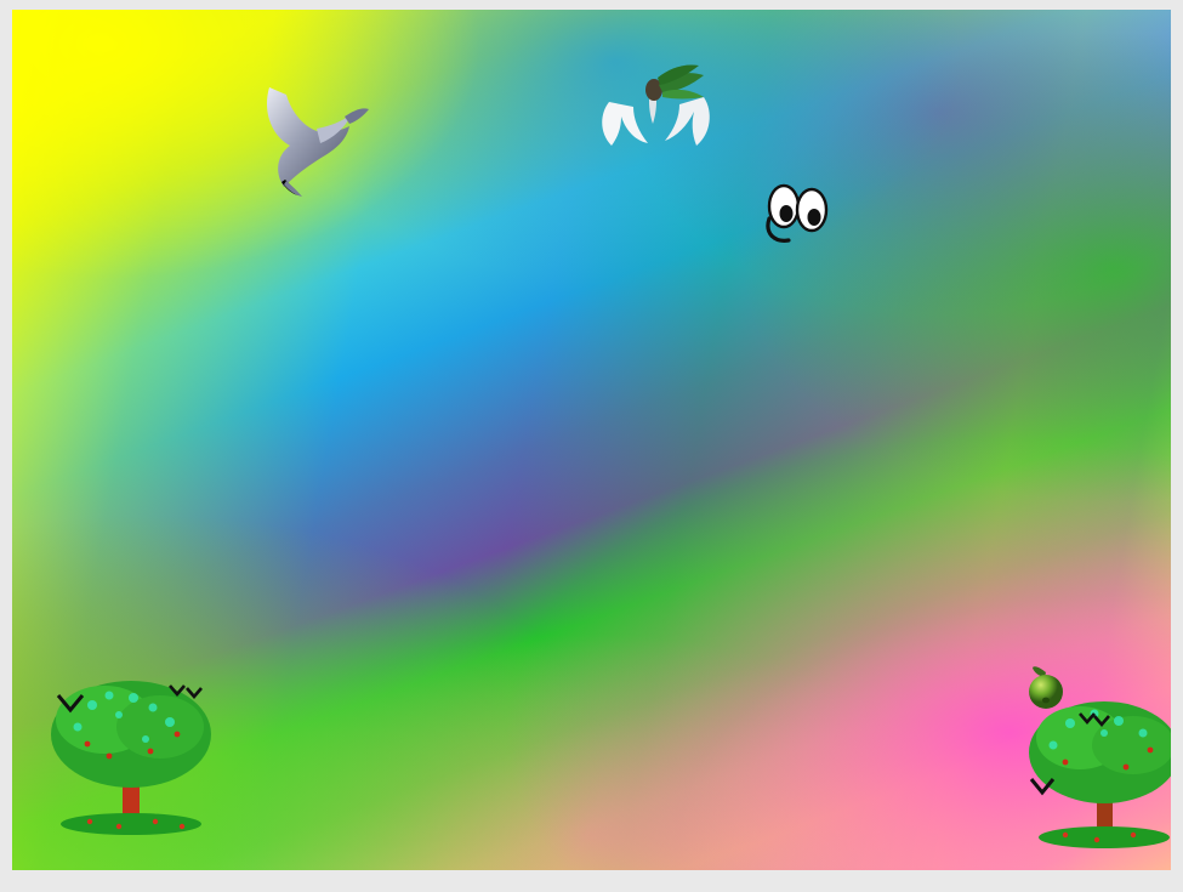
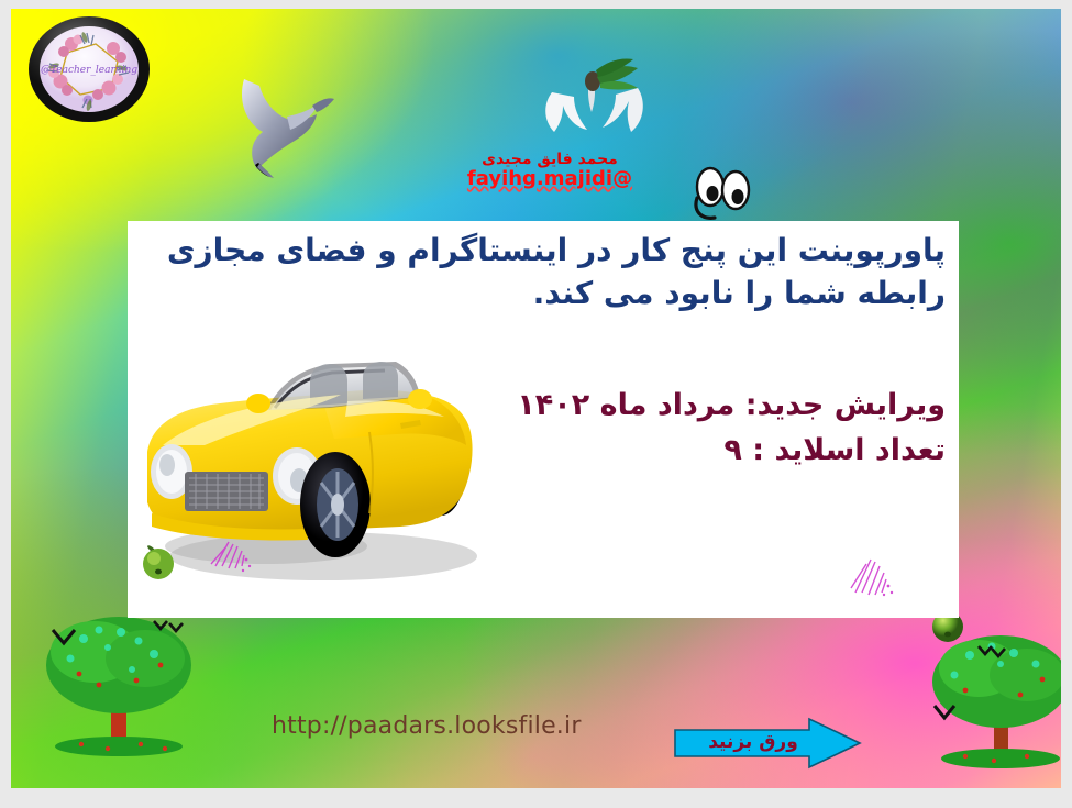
+ @Teacher_learning
+ محمد فایق مجیدی
+ fayihg.majidi@
+ پاورپوینت این پنج کار در اینستاگرام و فضای مجازی رابطه شما را نابود می کند.
+ ویرایش جدید: مرداد ماه ۱۴۰۲
+ تعداد اسلاید : ۹
+ http://paadars.looksfile.ir
+ ورق بزنید
